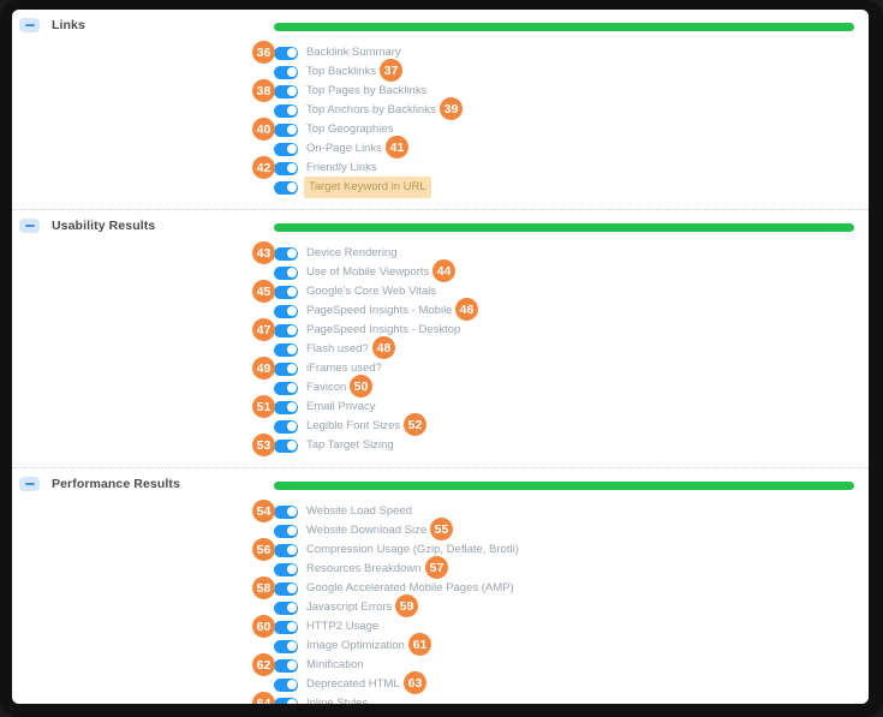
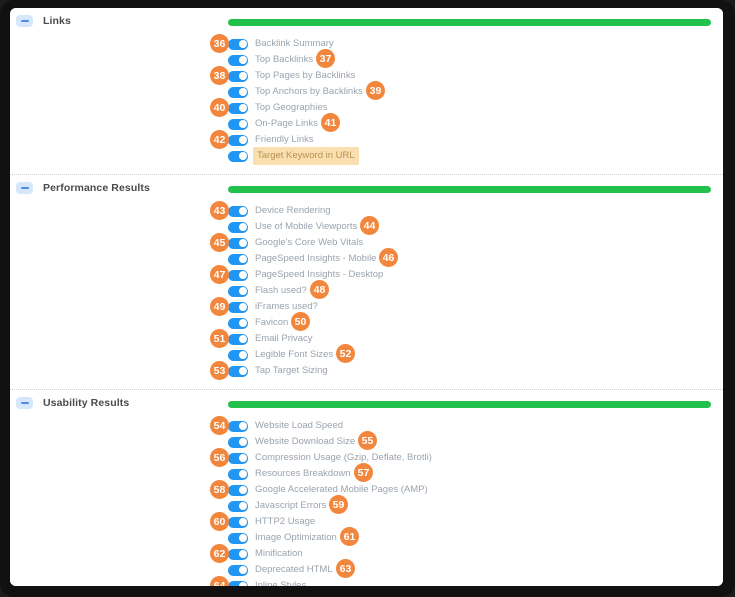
  Links
  36
  Backlink Summary
  Top Backlinks
  37
  38
  Top Pages by Backlinks
  Top Anchors by Backlinks
  39
  40
  Top Geographies
  On-Page Links
  41
  42
  Friendly Links
  Target Keyword in URL
- Usability Results
+ Performance Results
  43
  Device Rendering
  Use of Mobile Viewports
  44
  45
  Google's Core Web Vitals
  PageSpeed Insights - Mobile
  46
  47
  PageSpeed Insights - Desktop
  Flash used?
  48
  49
  iFrames used?
  Favicon
  50
  51
  Email Privacy
  Legible Font Sizes
  52
  53
  Tap Target Sizing
- Performance Results
+ Usability Results
  54
  Website Load Speed
  Website Download Size
  55
  56
  Compression Usage (Gzip, Deflate, Brotli)
  Resources Breakdown
  57
  58
  Google Accelerated Mobile Pages (AMP)
  Javascript Errors
  59
  60
  HTTP2 Usage
  Image Optimization
  61
  62
  Minification
  Deprecated HTML
  63
  64
  Inline Styles
